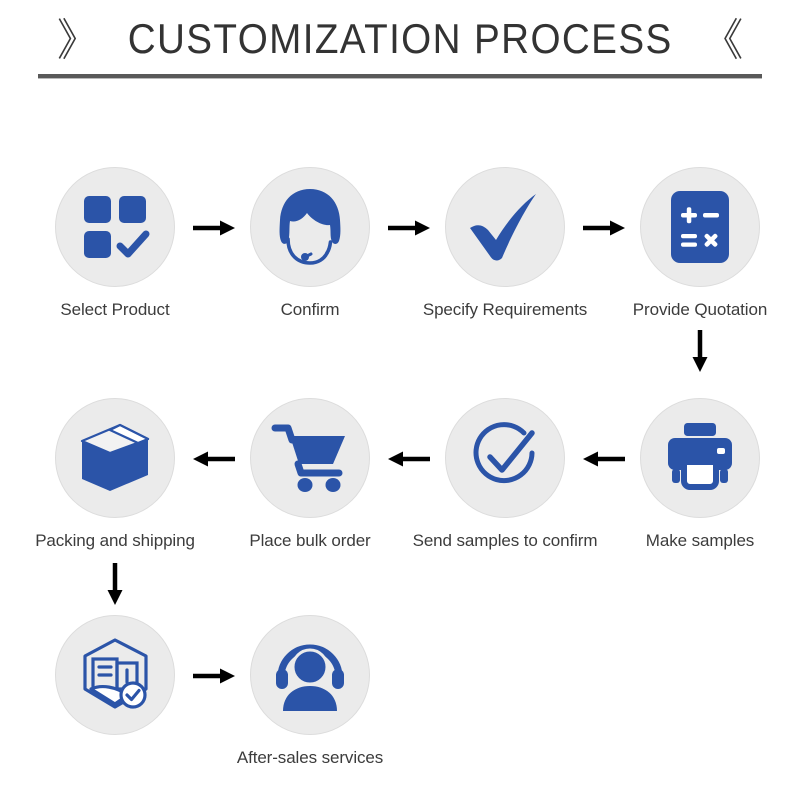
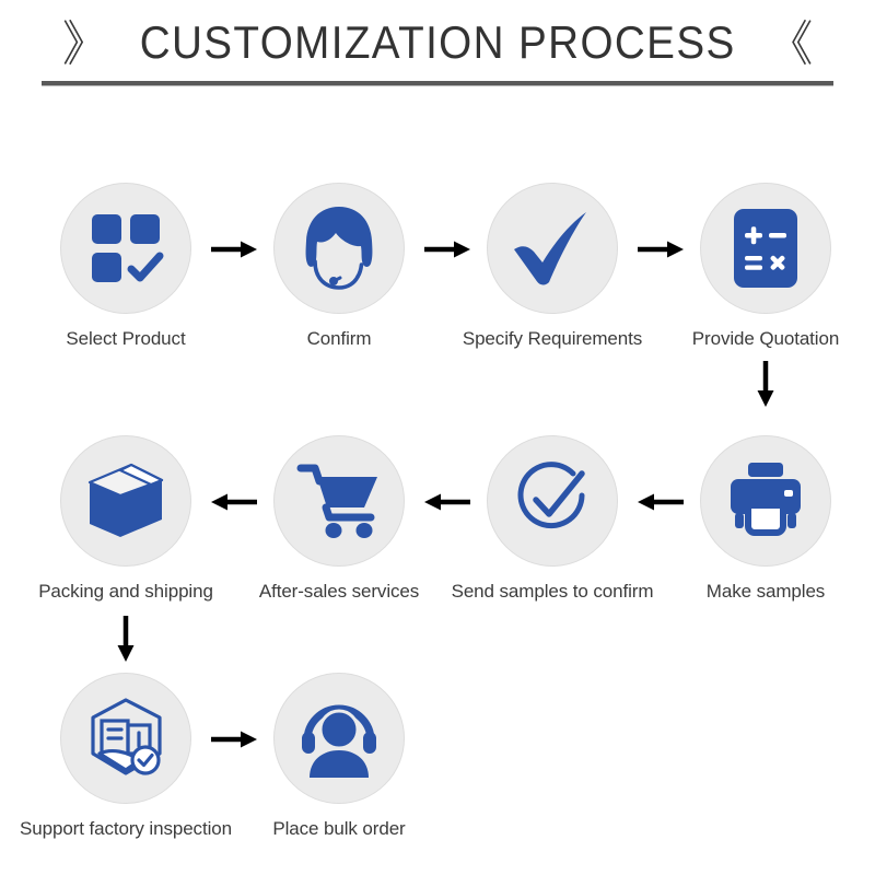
  》
  CUSTOMIZATION PROCESS
  《
  Select Product
  Confirm
  Specify Requirements
  Provide Quotation
  Packing and shipping
- Place bulk order
+ After-sales services
  Send samples to confirm
  Make samples
+ Support factory inspection
- After-sales services
+ Place bulk order
